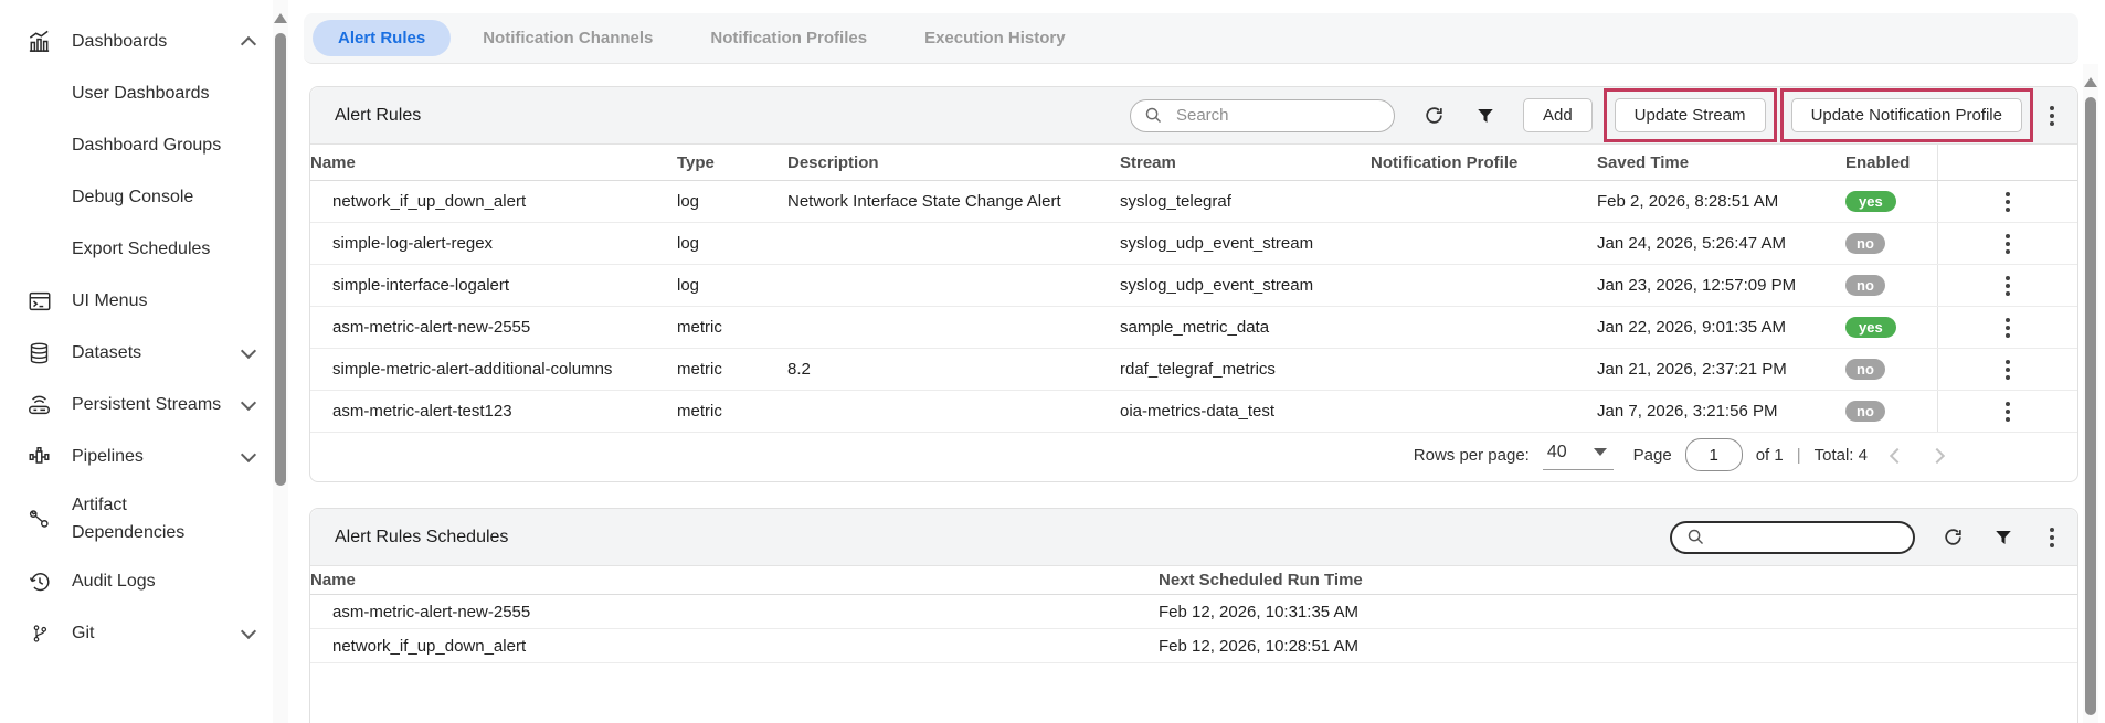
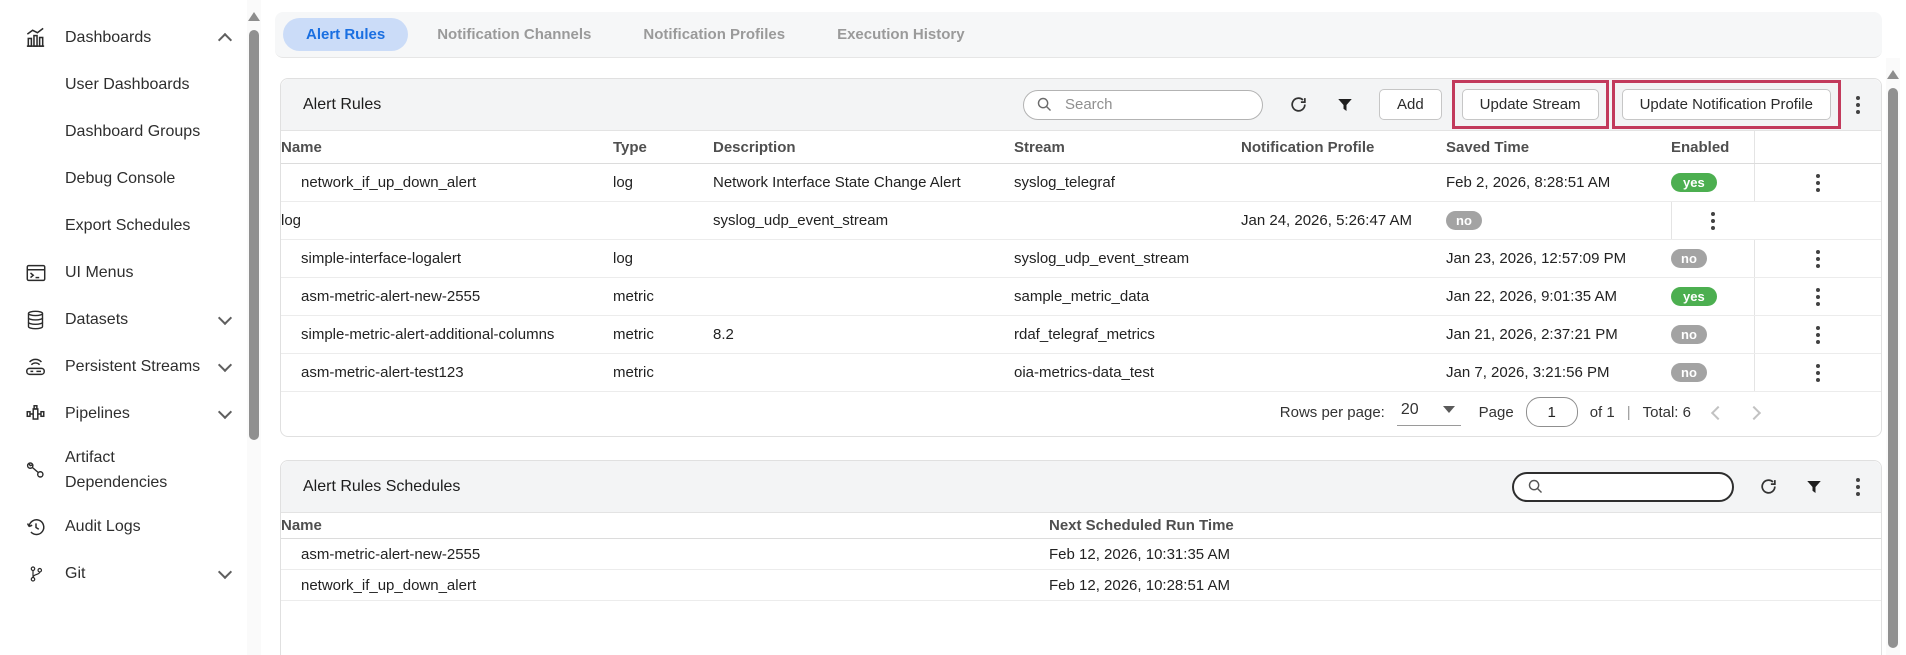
  Dashboards
  User Dashboards
  Dashboard Groups
  Debug Console
  Export Schedules
  UI Menus
  Datasets
  Persistent Streams
  Pipelines
  Artifact Dependencies
  Audit Logs
  Git
  Alert Rules
  Notification Channels
  Notification Profiles
  Execution History
  Alert Rules
  Search
  Add
  Update Stream
  Update Notification Profile
  Name
  Type
  Description
  Stream
  Notification Profile
  Saved Time
  Enabled
  network_if_up_down_alert
  log
  Network Interface State Change Alert
  syslog_telegraf
  Feb 2, 2026, 8:28:51 AM
  yes
- simple-log-alert-regex
  log
  syslog_udp_event_stream
  Jan 24, 2026, 5:26:47 AM
  no
  simple-interface-logalert
  log
  syslog_udp_event_stream
  Jan 23, 2026, 12:57:09 PM
  no
  asm-metric-alert-new-2555
  metric
  sample_metric_data
  Jan 22, 2026, 9:01:35 AM
  yes
  simple-metric-alert-additional-columns
  metric
  8.2
  rdaf_telegraf_metrics
  Jan 21, 2026, 2:37:21 PM
  no
  asm-metric-alert-test123
  metric
  oia-metrics-data_test
  Jan 7, 2026, 3:21:56 PM
  no
  Rows per page:
- 40
+ 20
  Page
  1
  of 1
  |
- Total: 4
+ Total: 6
  Alert Rules Schedules
  Name
  Next Scheduled Run Time
  asm-metric-alert-new-2555
  Feb 12, 2026, 10:31:35 AM
  network_if_up_down_alert
  Feb 12, 2026, 10:28:51 AM
